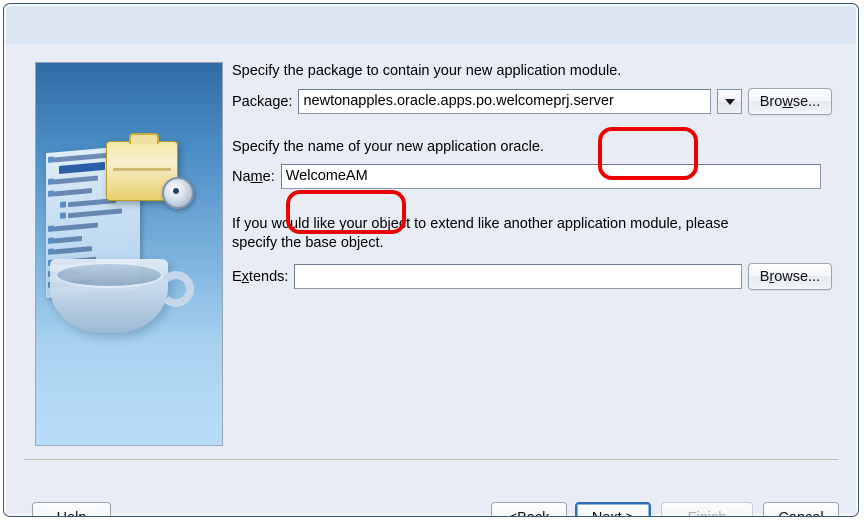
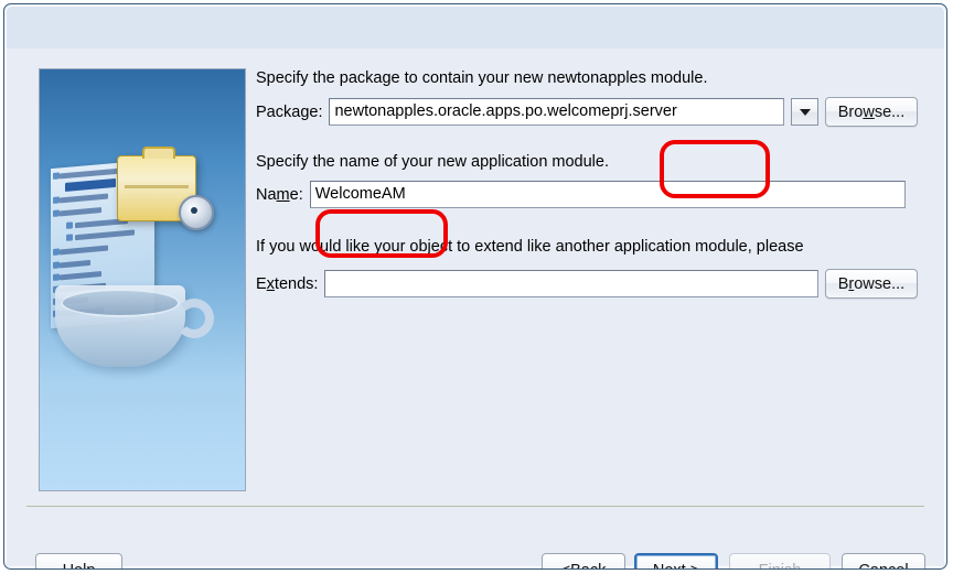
- Specify the package to contain your new application module.
+ Specify the package to contain your new newtonapples module.
  Package:
  newtonapples.oracle.apps.po.welcomeprj.server
  Bro
  w
  se...
- Specify the name of your new application oracle.
+ Specify the name of your new application module.
  Name:
  WelcomeAM
  If you would like your object to extend like another application module, please
- specify the base object.
  Extends:
  B
  r
  owse...
